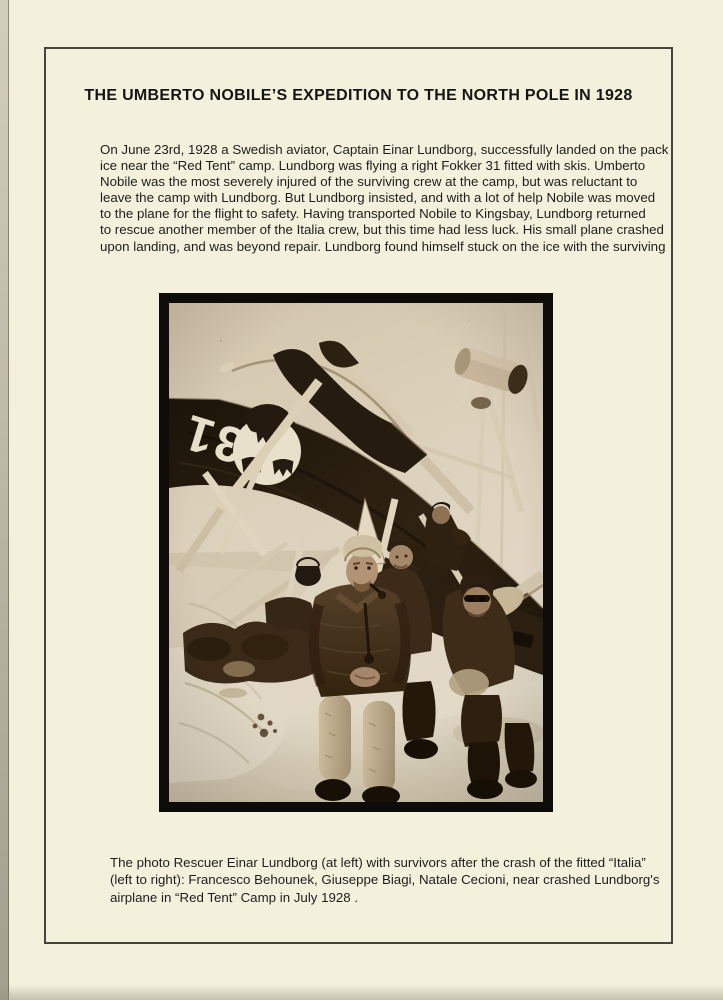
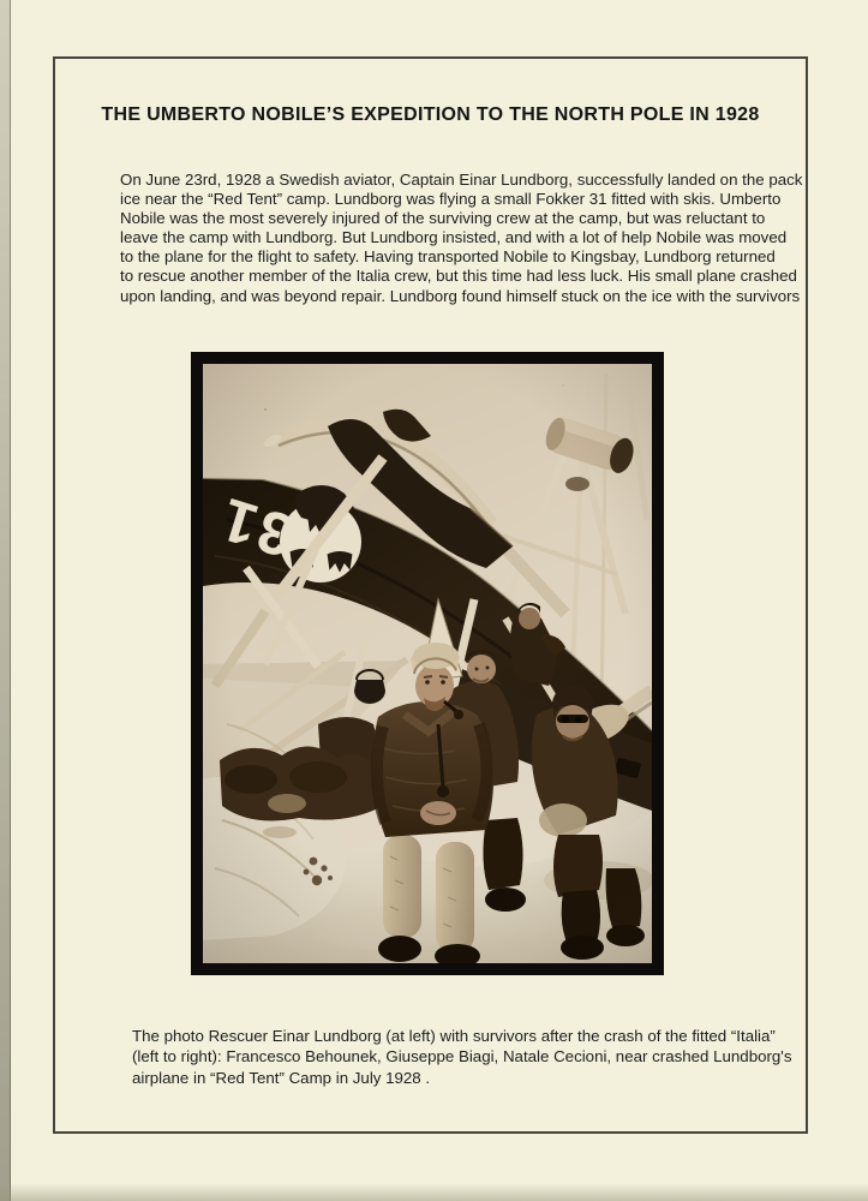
  THE UMBERTO NOBILE’S EXPEDITION TO THE NORTH POLE IN 1928
  On June 23rd, 1928 a Swedish aviator, Captain Einar Lundborg, successfully landed on the pack
- ice near the “Red Tent” camp. Lundborg was flying a right Fokker 31 fitted with skis. Umberto
+ ice near the “Red Tent” camp. Lundborg was flying a small Fokker 31 fitted with skis. Umberto
  Nobile was the most severely injured of the surviving crew at the camp, but was reluctant to
  leave the camp with Lundborg. But Lundborg insisted, and with a lot of help Nobile was moved
  to the plane for the flight to safety. Having transported Nobile to Kingsbay, Lundborg returned
  to rescue another member of the Italia crew, but this time had less luck. His small plane crashed
- upon landing, and was beyond repair. Lundborg found himself stuck on the ice with the surviving
+ upon landing, and was beyond repair. Lundborg found himself stuck on the ice with the survivors
  The photo Rescuer Einar Lundborg (at left) with survivors after the crash of the fitted “Italia”
  (left to right): Francesco Behounek, Giuseppe Biagi, Natale Cecioni, near crashed Lundborg's
  airplane in “Red Tent” Camp in July 1928 .
